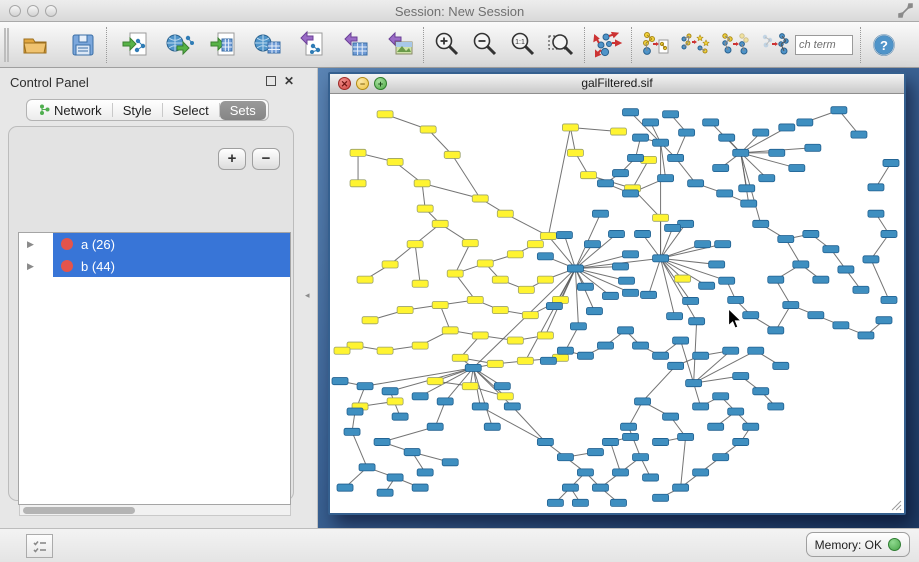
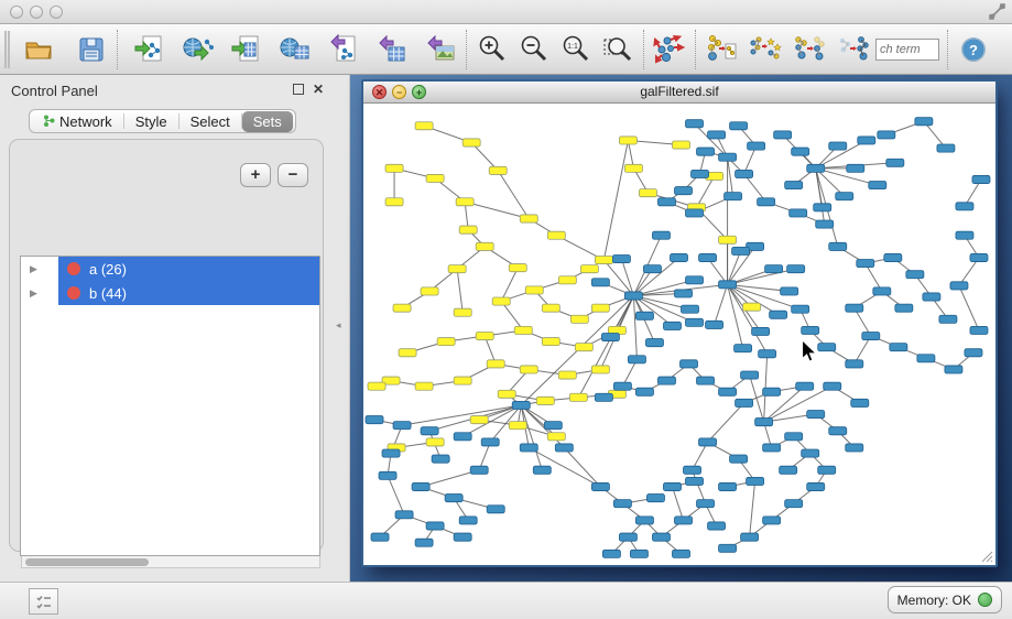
- Session: New Session
  ch term
  ?
  Control Panel
  ✕
  Network
  Style
  Select
  Sets
  +
  −
  ▶
  a (26)
  ▶
  b (44)
  ◂
  ✕
  −
  +
  galFiltered.sif
  Memory: OK
